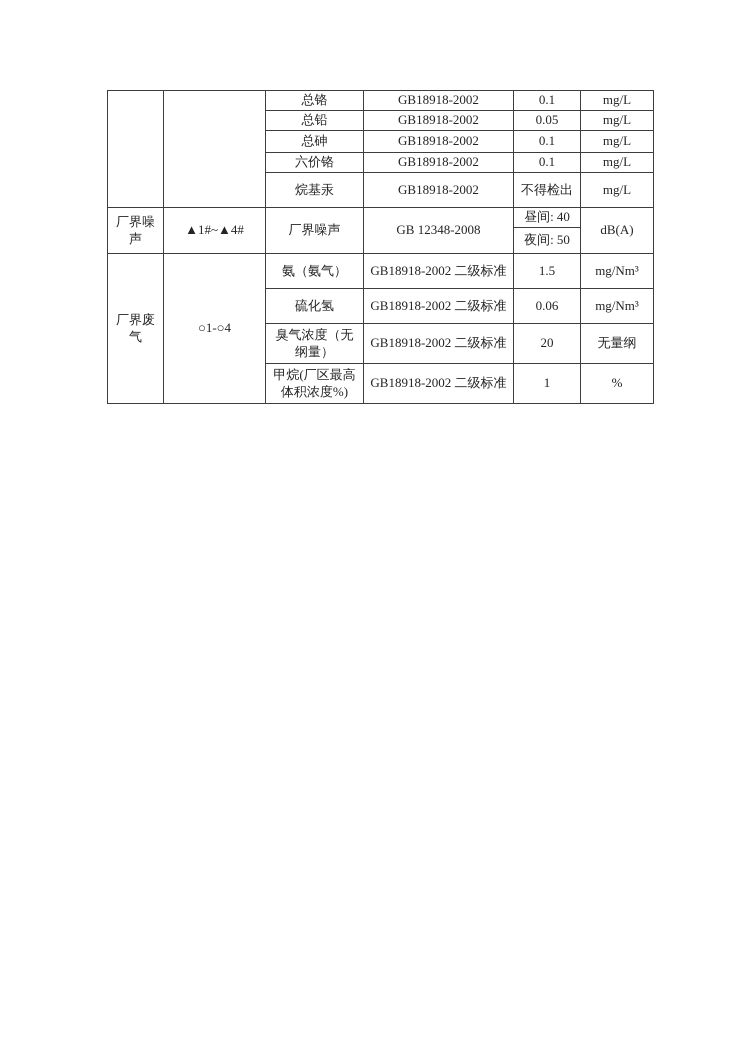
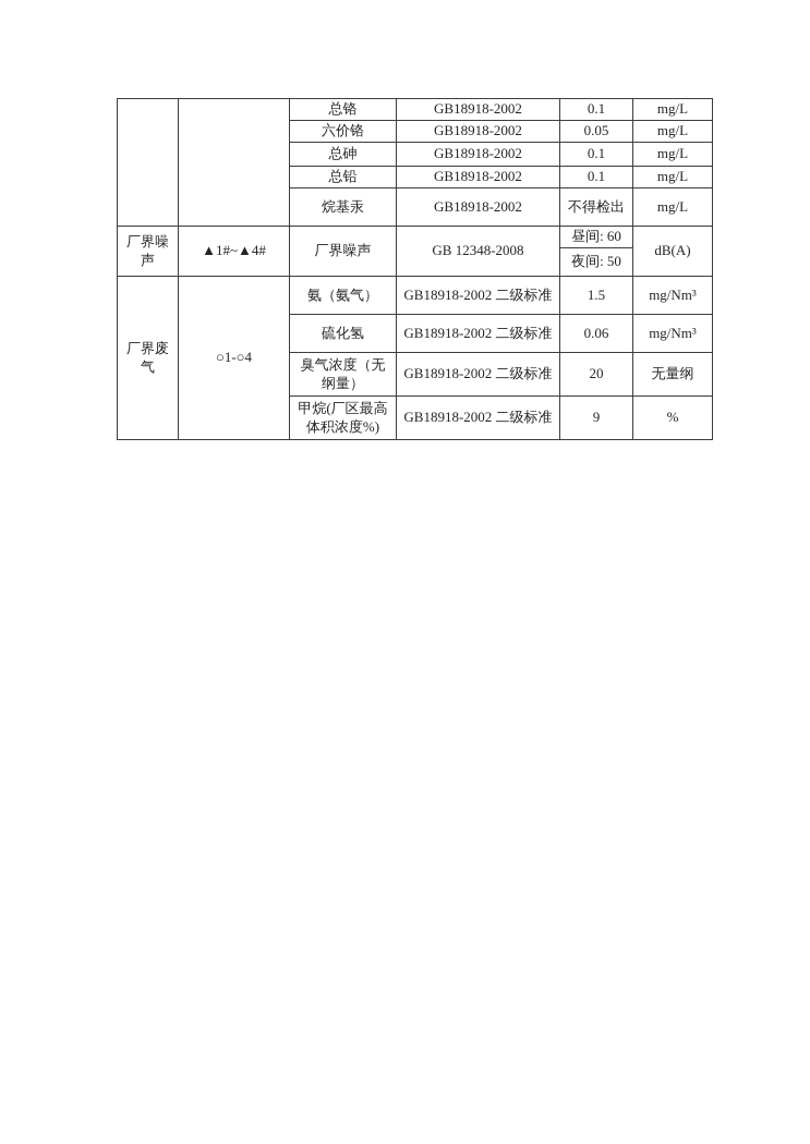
  		总铬	GB18918-2002	0.1	mg/L
- 总铅	GB18918-2002	0.05	mg/L
+ 六价铬	GB18918-2002	0.05	mg/L
  总砷	GB18918-2002	0.1	mg/L
- 六价铬	GB18918-2002	0.1	mg/L
+ 总铅	GB18918-2002	0.1	mg/L
  烷基汞	GB18918-2002	不得检出	mg/L
- 厂界噪声	▲1#~▲4#	厂界噪声	GB 12348-2008	昼间: 40	dB(A)
+ 厂界噪声	▲1#~▲4#	厂界噪声	GB 12348-2008	昼间: 60	dB(A)
  夜间: 50
  厂界废气	○1-○4	氨（氨气）	GB18918-2002 二级标准	1.5	mg/Nm³
  硫化氢	GB18918-2002 二级标准	0.06	mg/Nm³
  臭气浓度（无纲量）	GB18918-2002 二级标准	20	无量纲
- 甲烷(厂区最高体积浓度%)	GB18918-2002 二级标准	1	%
+ 甲烷(厂区最高体积浓度%)	GB18918-2002 二级标准	9	%
